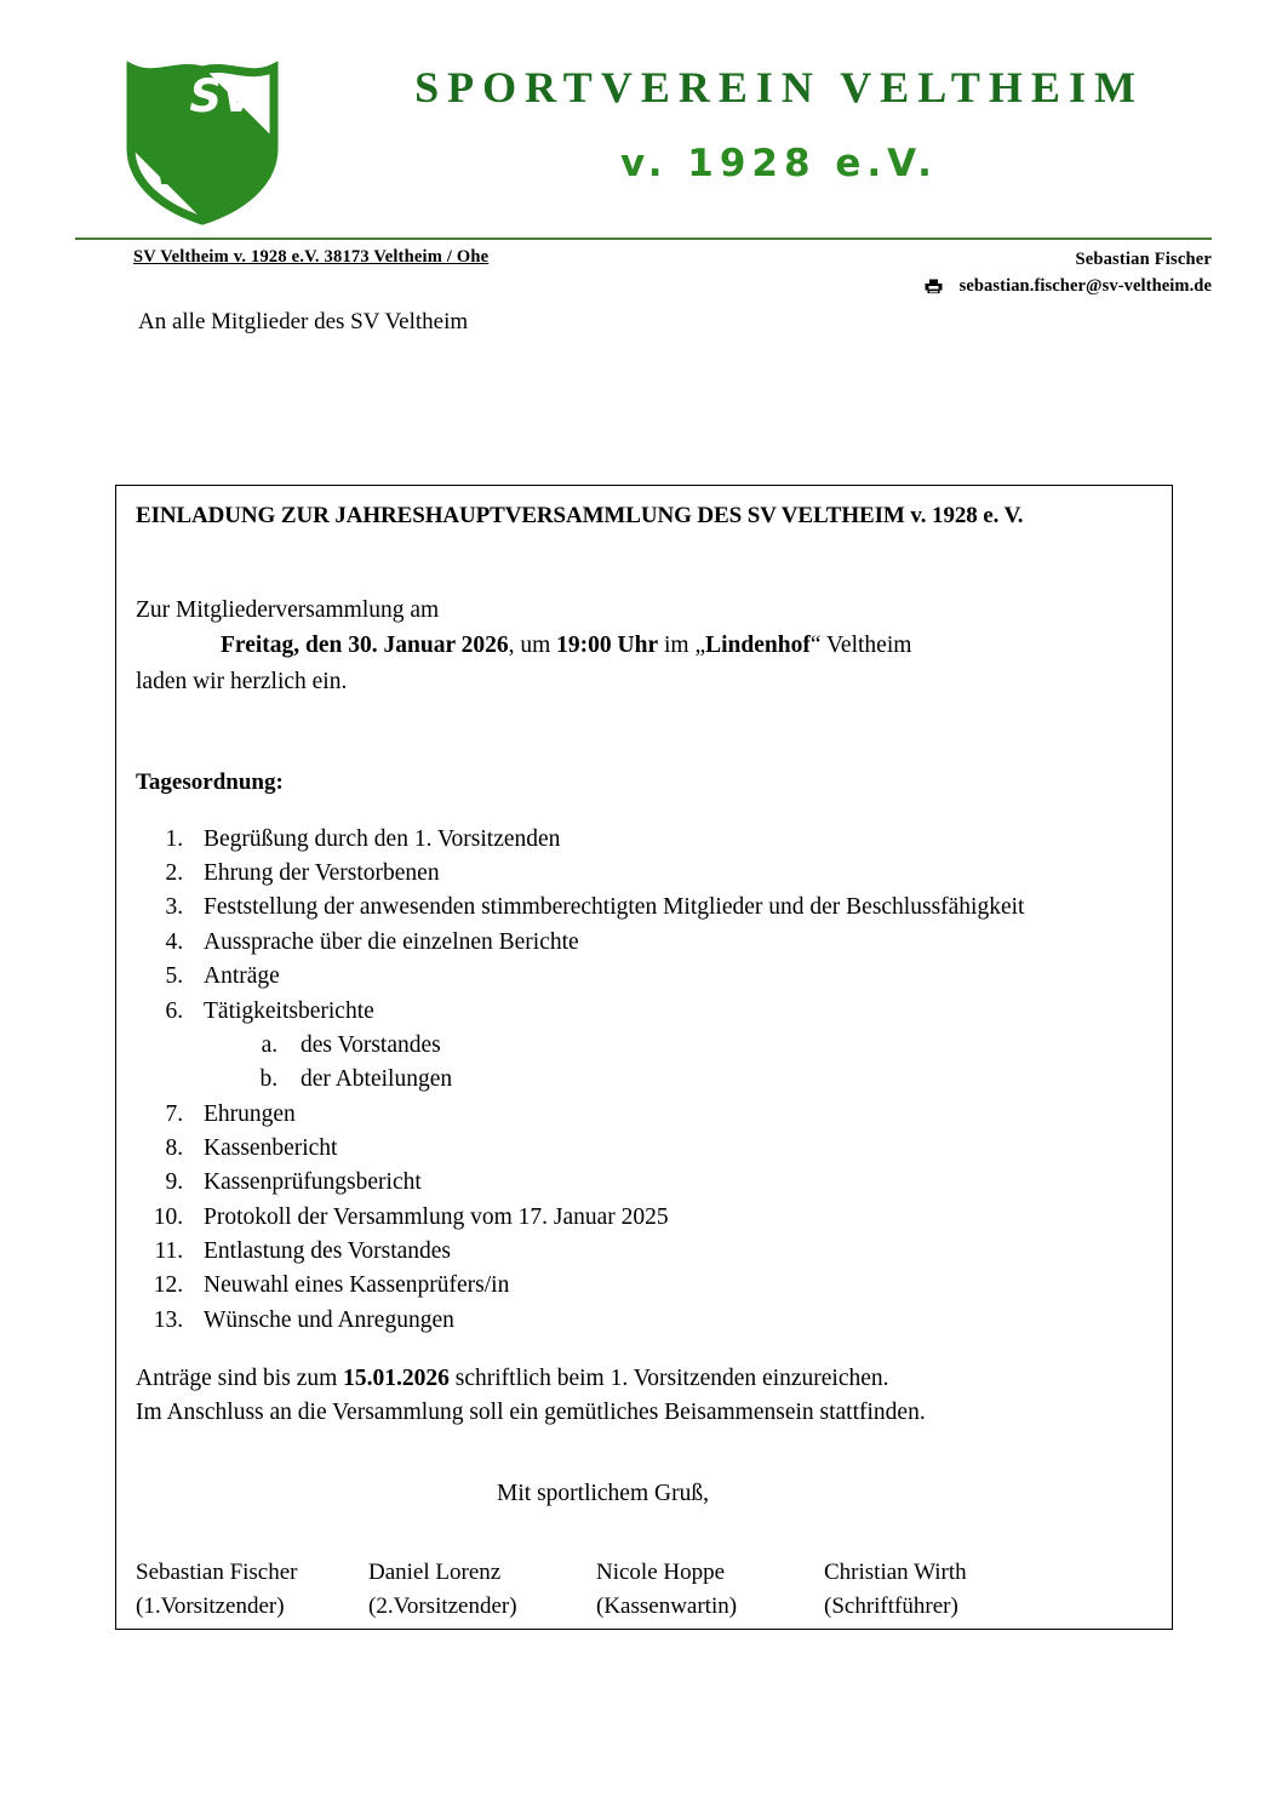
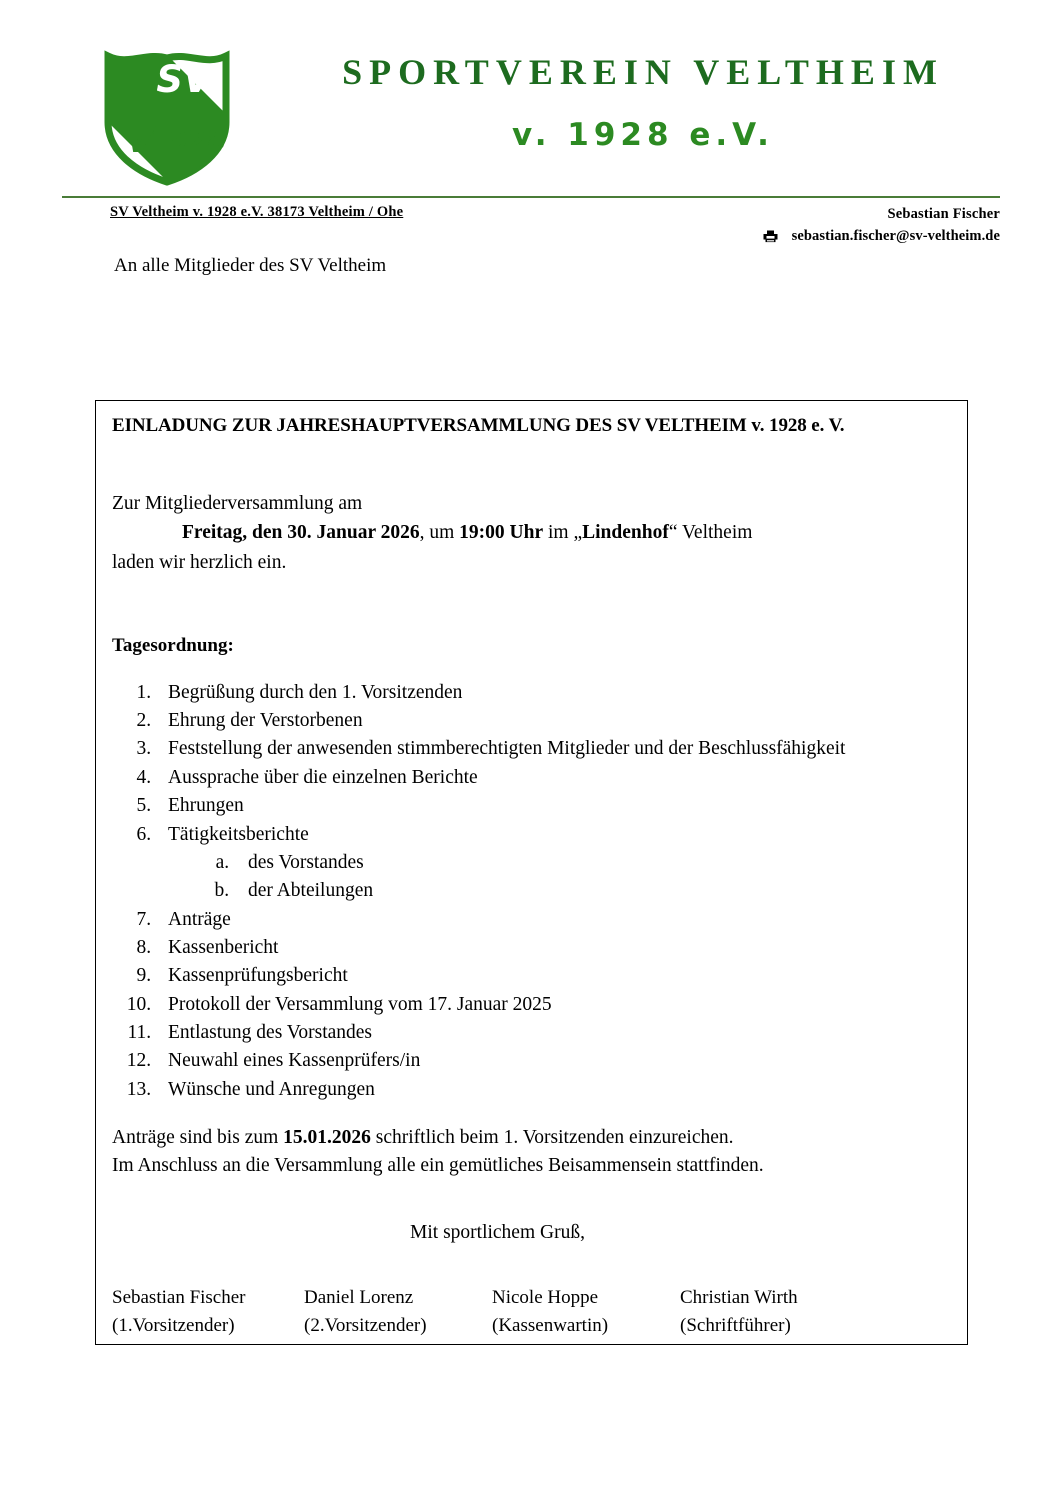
  SV
  V
  1928
  SPORTVEREIN VELTHEIM
  v. 1928 e.V.
  SV Veltheim v. 1928 e.V. 38173 Veltheim / Ohe
  Sebastian Fischer
  sebastian.fischer@sv-veltheim.de
  An alle Mitglieder des SV Veltheim
  EINLADUNG ZUR JAHRESHAUPTVERSAMMLUNG DES SV VELTHEIM v. 1928 e. V.
  Zur Mitgliederversammlung am
  Freitag, den 30. Januar 2026, um 19:00 Uhr im „Lindenhof“ Veltheim
  laden wir herzlich ein.
  Tagesordnung:
  Begrüßung durch den 1. Vorsitzenden
  Ehrung der Verstorbenen
  Feststellung der anwesenden stimmberechtigten Mitglieder und der Beschlussfähigkeit
  Aussprache über die einzelnen Berichte
- Anträge
+ Ehrungen
  Tätigkeitsberichte
  des Vorstandes
  der Abteilungen
- Ehrungen
+ Anträge
  Kassenbericht
  Kassenprüfungsbericht
  Protokoll der Versammlung vom 17. Januar 2025
  Entlastung des Vorstandes
  Neuwahl eines Kassenprüfers/in
  Wünsche und Anregungen
  Anträge sind bis zum 15.01.2026 schriftlich beim 1. Vorsitzenden einzureichen.
- Im Anschluss an die Versammlung soll ein gemütliches Beisammensein stattfinden.
+ Im Anschluss an die Versammlung alle ein gemütliches Beisammensein stattfinden.
  Mit sportlichem Gruß,
  Sebastian Fischer
  (1.Vorsitzender)
  Daniel Lorenz
  (2.Vorsitzender)
  Nicole Hoppe
  (Kassenwartin)
  Christian Wirth
  (Schriftführer)
